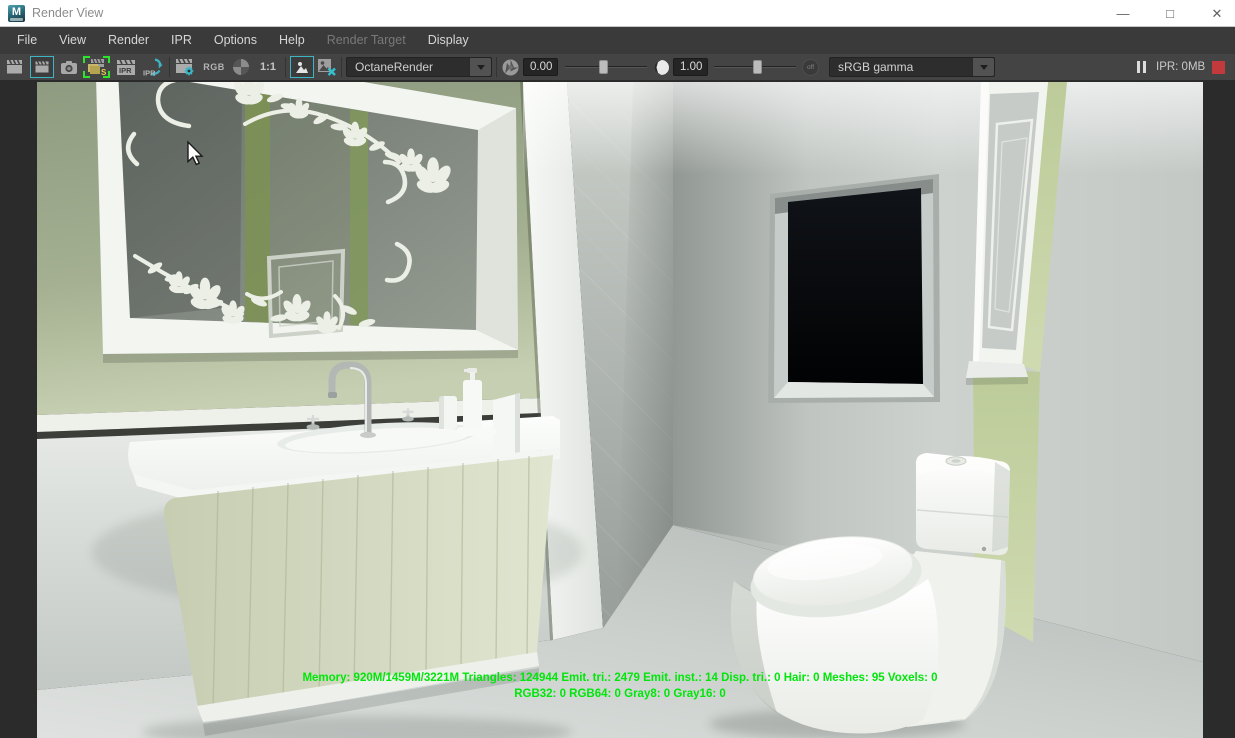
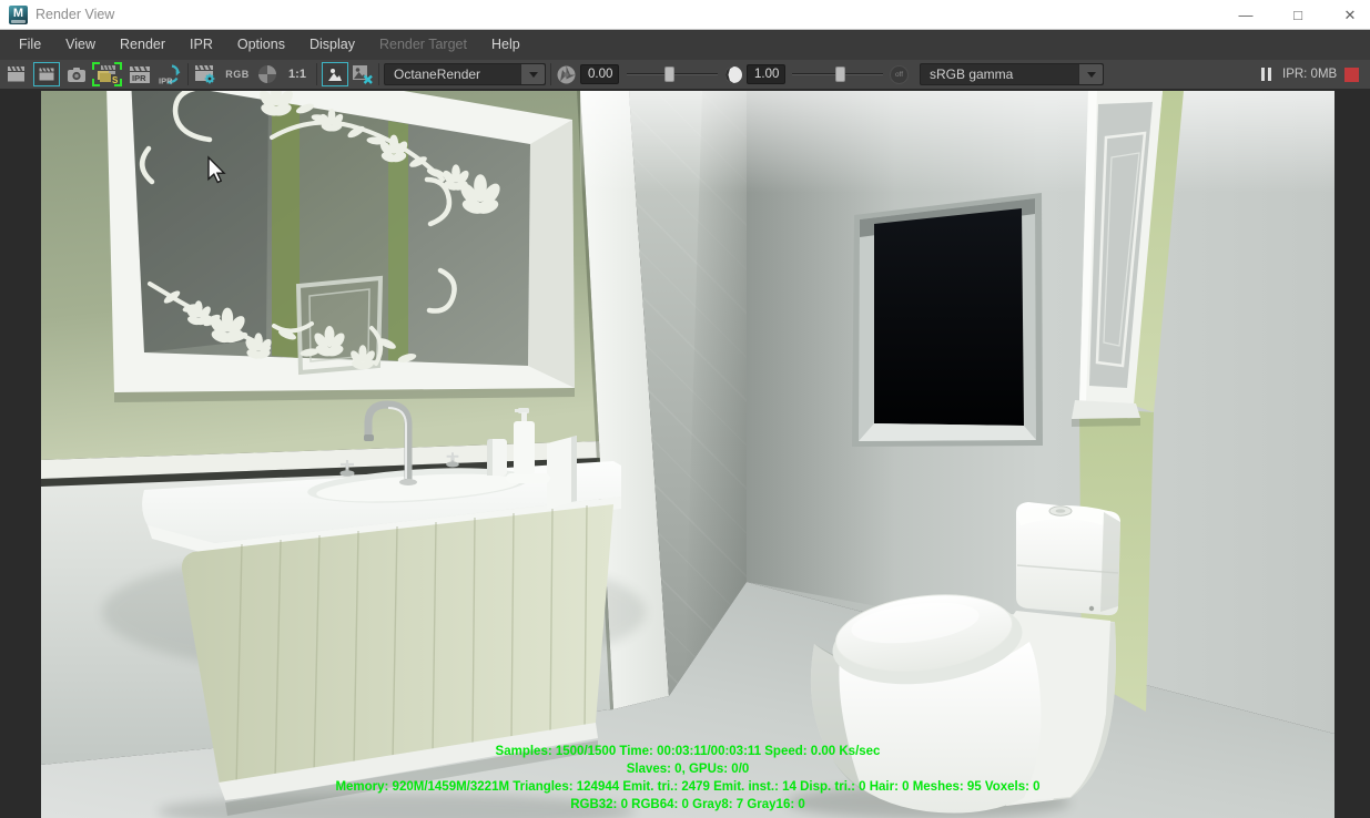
  M
  Render View
  —
  □
  ✕
  File
  View
  Render
  IPR
  Options
- Help
+ Display
  Render Target
- Display
+ Help
  S
  IPR
  IPR
  RGB
  1:1
  OctaneRender
  0.00
  1.00
  sRGB gamma
  IPR: 0MB
+ Samples: 1500/1500 Time: 00:03:11/00:03:11 Speed: 0.00 Ks/sec
+ Slaves: 0, GPUs: 0/0
  Memory: 920M/1459M/3221M Triangles: 124944 Emit. tri.: 2479 Emit. inst.: 14 Disp. tri.: 0 Hair: 0 Meshes: 95 Voxels: 0
- RGB32: 0 RGB64: 0 Gray8: 0 Gray16: 0
+ RGB32: 0 RGB64: 0 Gray8: 7 Gray16: 0
